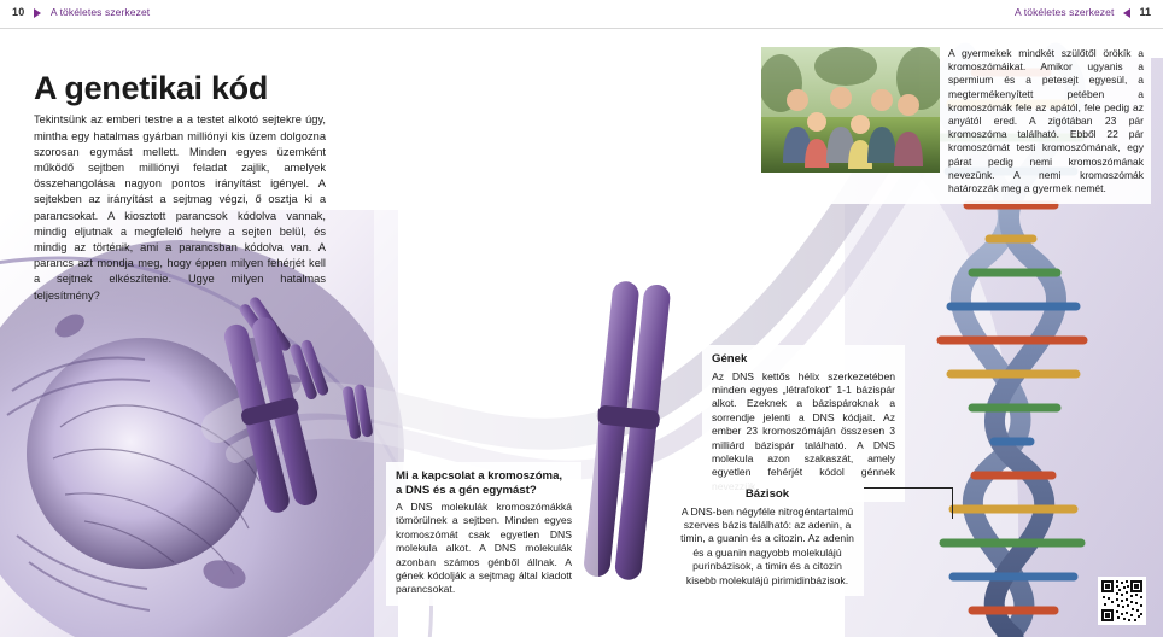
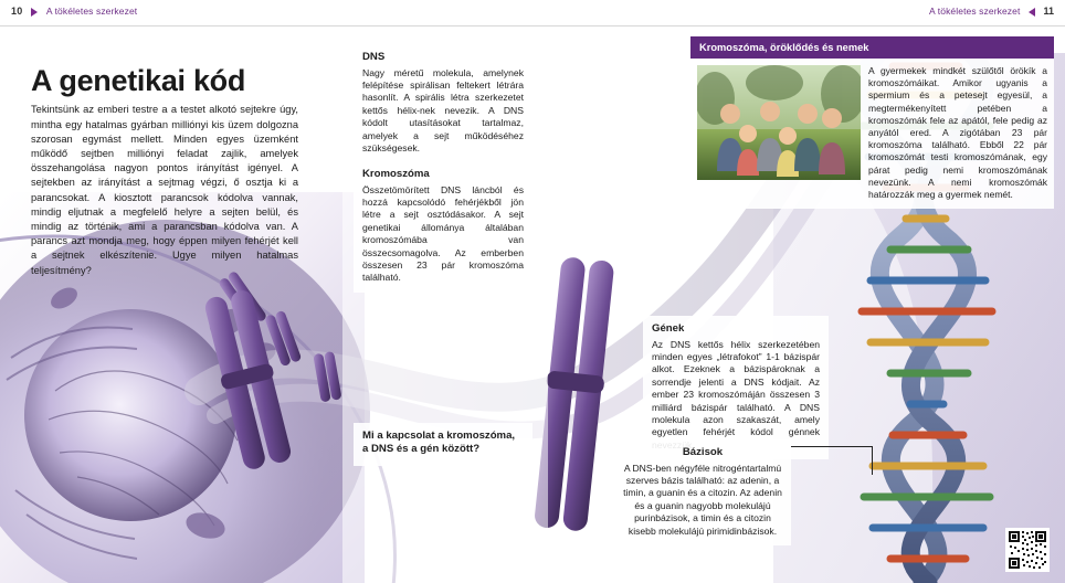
  10 A tökéletes szerkezet
  A tökéletes szerkezet 11
  A genetikai kód
  Tekintsünk az emberi testre a a testet alkotó sejtekre úgy, mintha egy hatalmas gyárban milliónyi kis üzem dolgozna szorosan egymást mellett. Minden egyes üzemként működő sejtben milliónyi feladat zajlik, amelyek összehangolása nagyon pontos irányítást igényel. A sejtekben az irányítást a sejtmag végzi, ő osztja ki a parancsokat. A kiosztott parancsok kódolva vannak, mindig eljutnak a megfelelő helyre a sejten belül, és mindig az történik, ami a parancsban kódolva van. A parancs azt mondja meg, hogy éppen milyen fehérjét kell a sejtnek elkészítenie. Ugye milyen hatalmas teljesítmény?
+ DNS
+ Nagy méretű molekula, amelynek felépítése spirálisan feltekert létrára hasonlít. A spirális létra szerkezetet kettős hélix-nek nevezik. A DNS kódolt utasításokat tartalmaz, amelyek a sejt működéséhez szükségesek.
+ Kromoszóma
+ Összetömörített DNS láncból és hozzá kapcsolódó fehérjékből jön létre a sejt osztódásakor. A sejt genetikai állománya általában kromoszómába van összecsomagolva. Az emberben összesen 23 pár kromoszóma található.
- Mi a kapcsolat a kromoszóma, a DNS és a gén egymást?
+ Mi a kapcsolat a kromoszóma, a DNS és a gén között?
- A DNS molekulák kromoszómákká tömörülnek a sejtben. Minden egyes kromoszómát csak egyetlen DNS molekula alkot. A DNS molekulák azonban számos génből állnak. A gének kódolják a sejtmag által kiadott parancsokat.
  Gének
  Az DNS kettős hélix szerkezetében minden egyes „létrafokot” 1-1 bázispár alkot. Ezeknek a bázispároknak a sorrendje jelenti a DNS kódjait. Az ember 23 kromoszómáján összesen 3 milliárd bázispár található. A DNS molekula azon szakaszát, amely egyetlen fehérjét kódol génnek
  Bázisok
  A DNS-ben négyféle nitrogéntartalmú szerves bázis található: az adenin, a timin, a guanin és a citozin. Az adenin és a guanin nagyobb molekulájú purinbázisok, a timin és a citozin kisebb molekulájú pirimidinbázisok.
+ Kromoszóma, öröklődés és nemek
  A gyermekek mindkét szülőtől örökík a kromoszómáikat. Amikor ugyanis a spermium és a petesejt egyesül, a megtermékenyített petében a kromoszómák fele az apától, fele pedig az anyától ered. A zigótában 23 pár kromoszóma található. Ebből 22 pár kromoszómát testi kromoszómának, egy párat pedig nemi kromoszómának nevezünk. A nemi kromoszómák határozzák meg a gyermek nemét.
